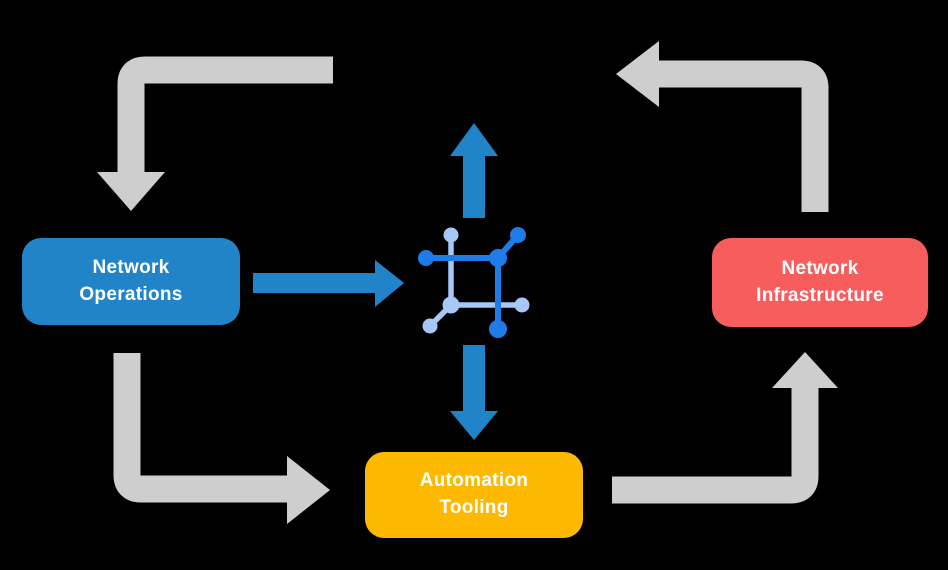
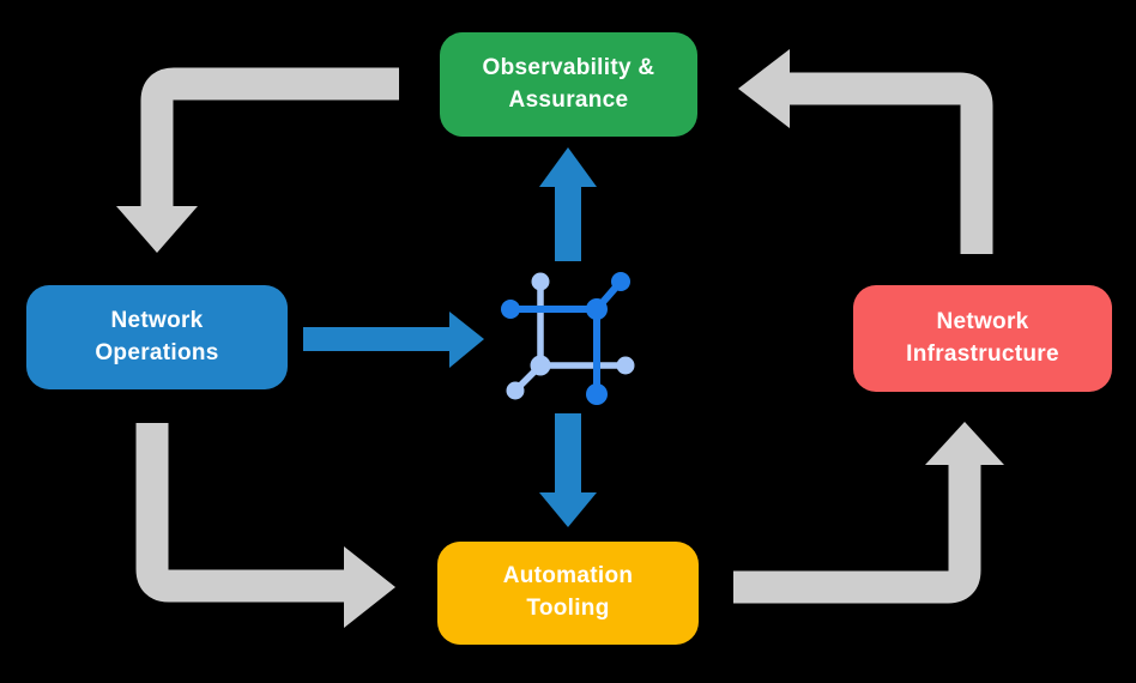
+ Observability &
+ Assurance
  Network
  Operations
  Network
  Infrastructure
  Automation
  Tooling
